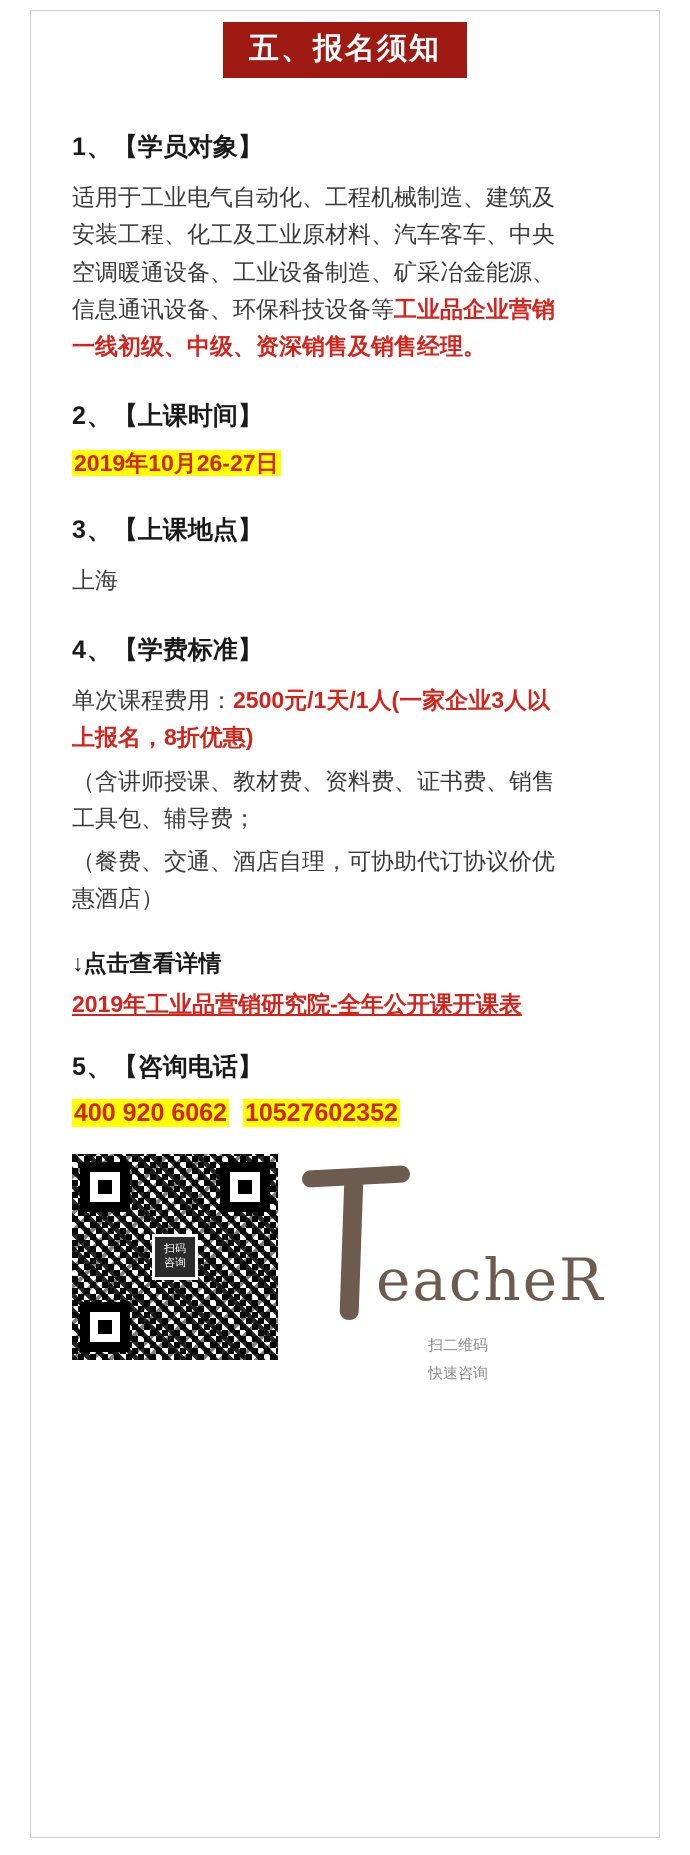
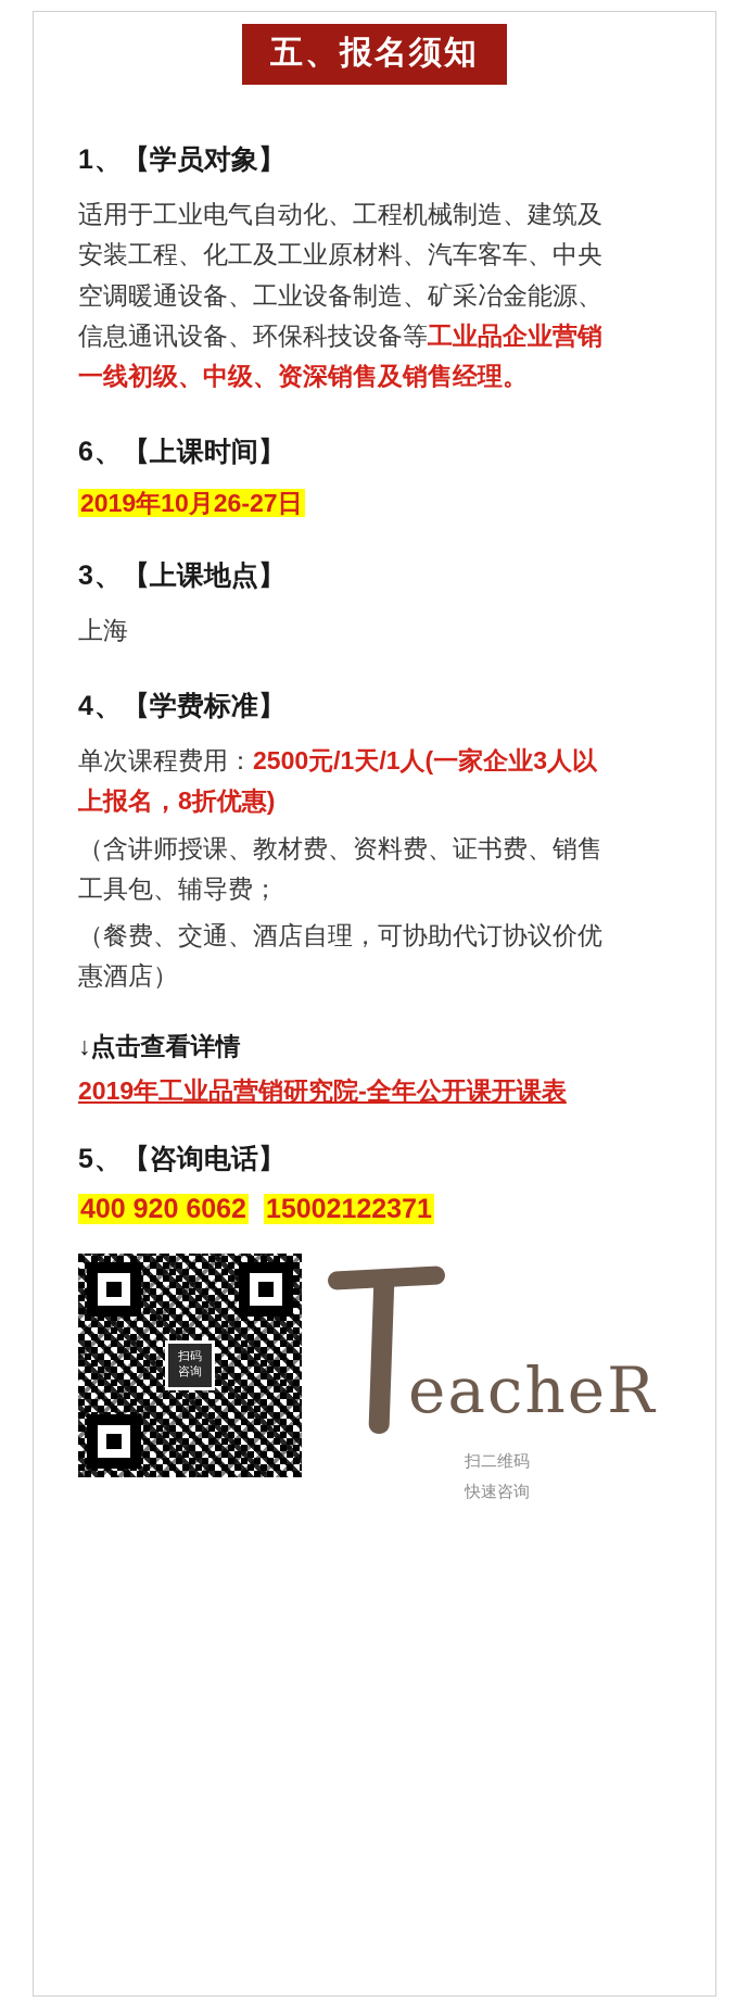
  五、报名须知
  1、【学员对象】
  适用于工业电气自动化、工程机械制造、建筑及安装工程、化工及工业原材料、汽车客车、中央空调暖通设备、工业设备制造、矿采冶金能源、信息通讯设备、环保科技设备等工业品企业营销一线初级、中级、资深销售及销售经理。
- 2、【上课时间】
+ 6、【上课时间】
  2019年10月26-27日
  3、【上课地点】
  上海
  4、【学费标准】
  单次课程费用：2500元/1天/1人(一家企业3人以上报名，8折优惠)
  （含讲师授课、教材费、资料费、证书费、销售工具包、辅导费；
  （餐费、交通、酒店自理，可协助代订协议价优惠酒店）
  ↓点击查看详情
  2019年工业品营销研究院-全年公开课开课表
  5、【咨询电话】
- 400 920 6062 10527602352
+ 400 920 6062 15002122371
  扫码
  咨询
  eacheR
  扫二维码
  快速咨询
